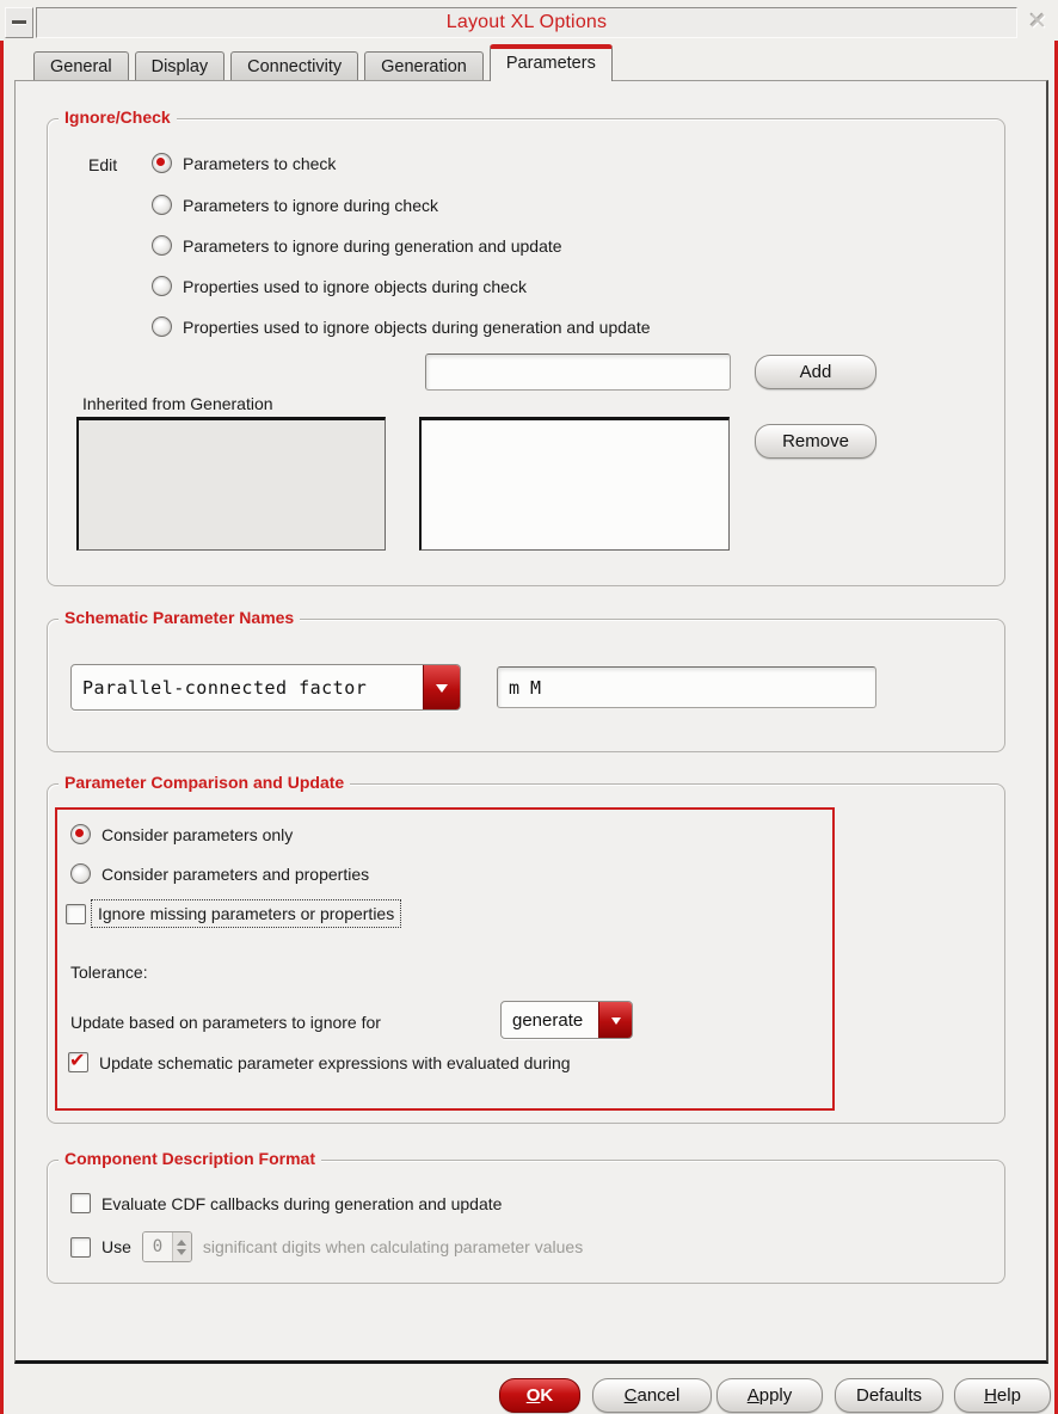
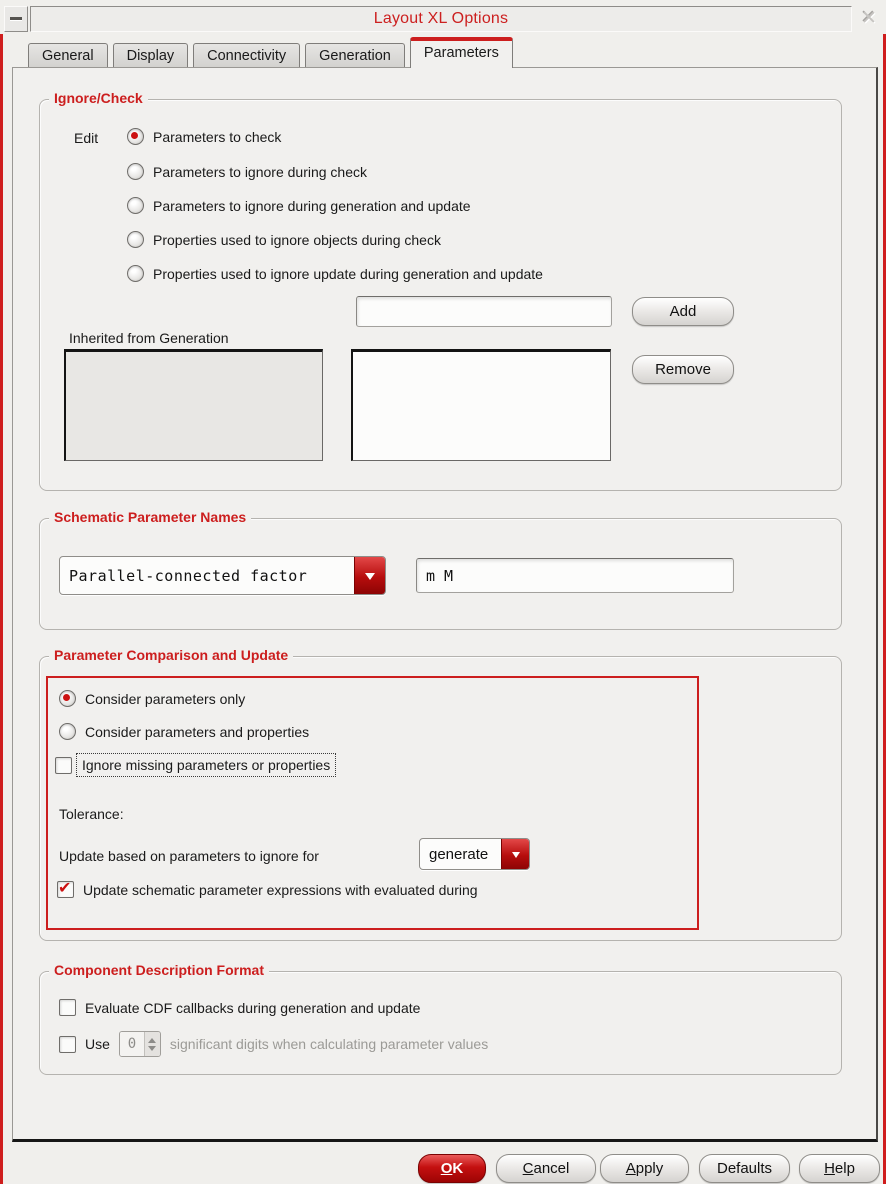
  Layout XL Options
  ✕
  General
  Display
  Connectivity
  Generation
  Parameters
  Ignore/Check
  Edit
  Parameters to check
  Parameters to ignore during check
  Parameters to ignore during generation and update
  Properties used to ignore objects during check
- Properties used to ignore objects during generation and update
+ Properties used to ignore update during generation and update
  Add
  Inherited from Generation
  Remove
  Schematic Parameter Names
  Parallel-connected factor
  m M
  Parameter Comparison and Update
  Consider parameters only
  Consider parameters and properties
  Ignore missing parameters or properties
  Tolerance:
  Update based on parameters to ignore for
  generate
  Update schematic parameter expressions with evaluated during
  Component Description Format
  Evaluate CDF callbacks during generation and update
  Use
  0
  significant digits when calculating parameter values
  O
  K
  C
  ancel
  A
  pply
  Defaults
  H
  elp
